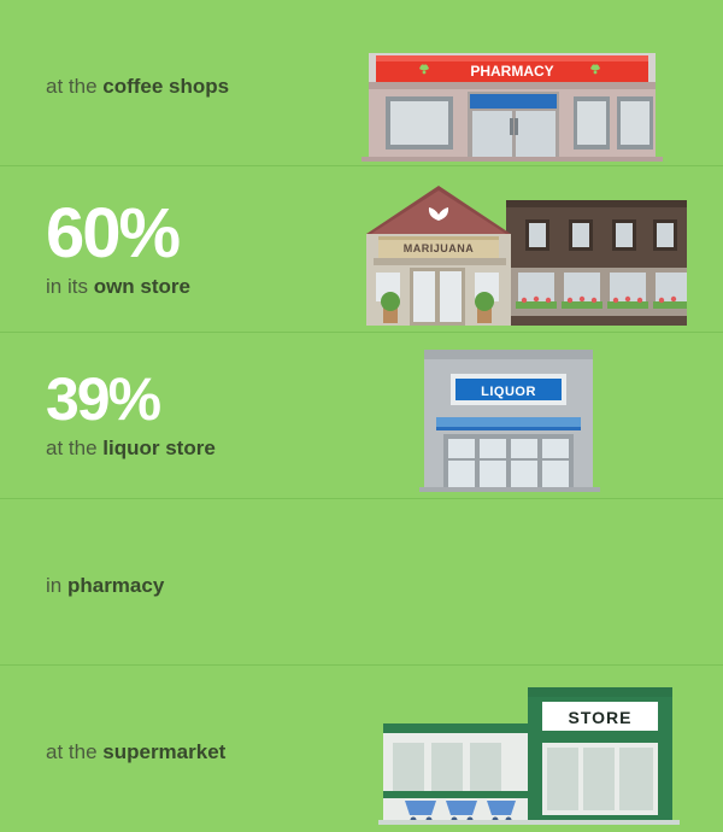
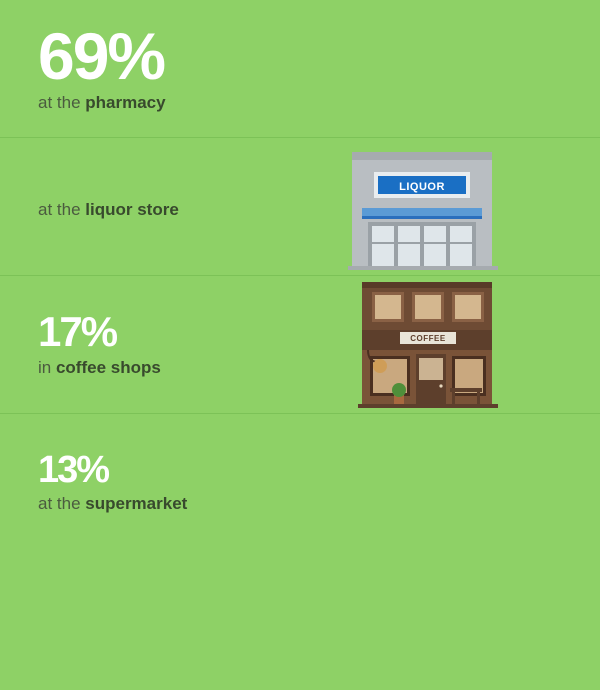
+ 69%
- at the coffee shops
+ at the pharmacy
- PHARMACY
- 60%
- in its own store
- MARIJUANA
- 39%
  at the liquor store
  LIQUOR
+ 17%
- in pharmacy
+ in coffee shops
+ COFFEE
+ 13%
  at the supermarket
- STORE
